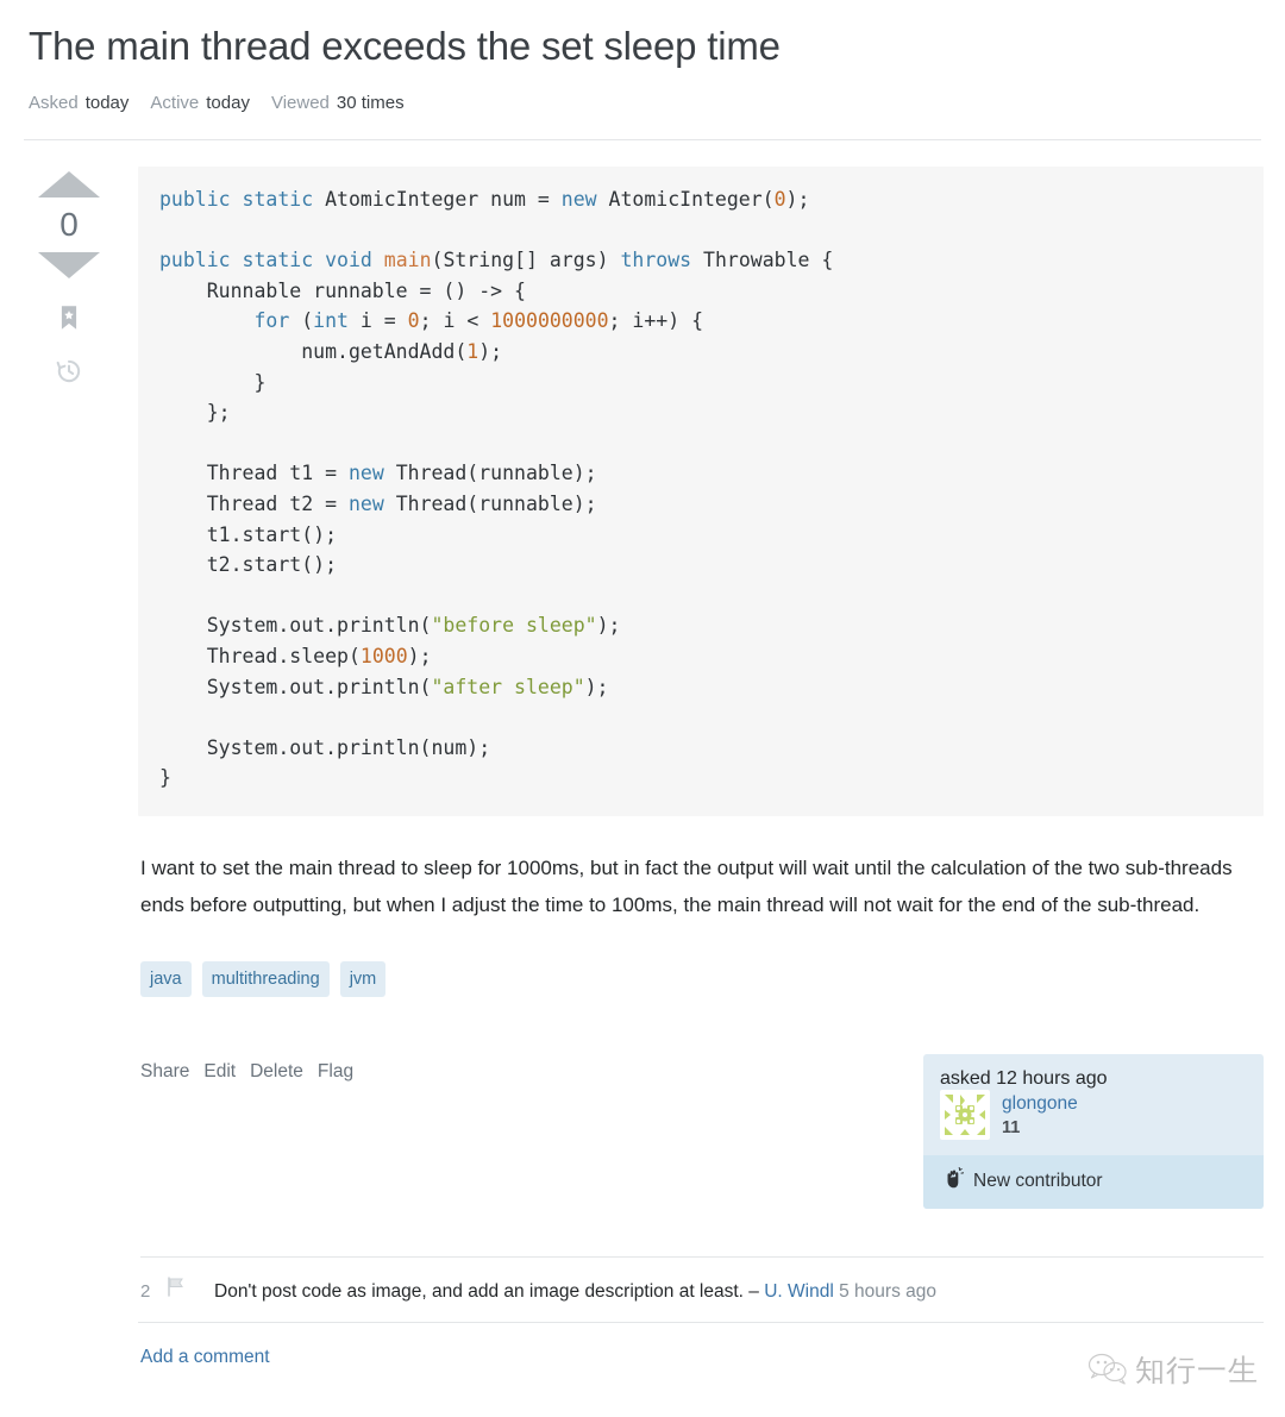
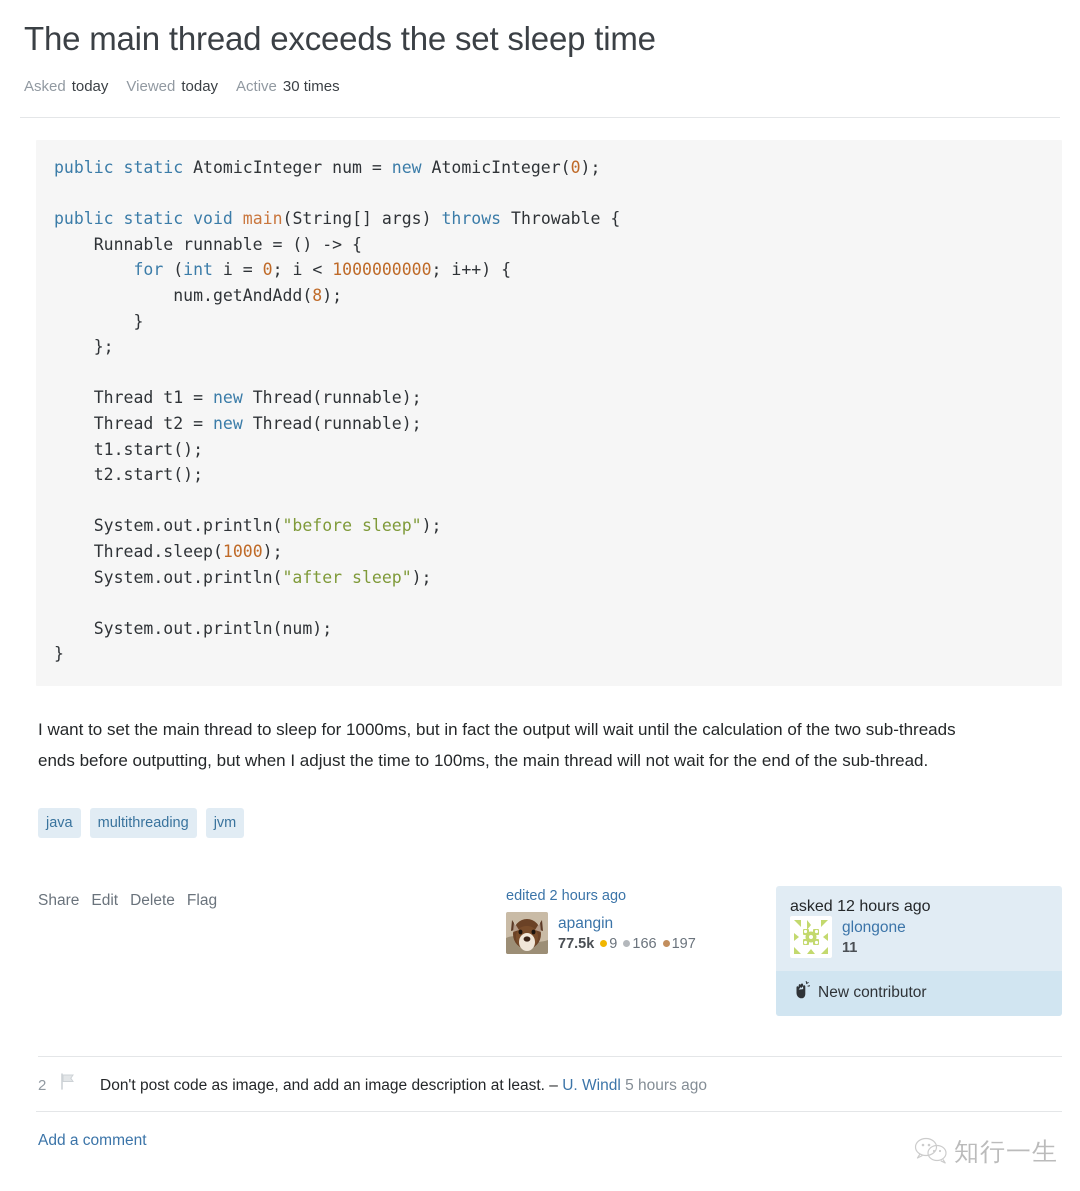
  The main thread exceeds the set sleep time
  Asked
  today
- Active
+ Viewed
  today
- Viewed
+ Active
  30 times
- 0
- public static AtomicInteger num = new AtomicInteger(0); public static void main(String[] args) throws Throwable { Runnable runnable = () -> { for (int i = 0; i < 1000000000; i++) { num.getAndAdd(1); } }; Thread t1 = new Thread(runnable); Thread t2 = new Thread(runnable); t1.start(); t2.start(); System.out.println("before sleep"); Thread.sleep(1000); System.out.println("after sleep"); System.out.println(num); }
+ public static AtomicInteger num = new AtomicInteger(0); public static void main(String[] args) throws Throwable { Runnable runnable = () -> { for (int i = 0; i < 1000000000; i++) { num.getAndAdd(8); } }; Thread t1 = new Thread(runnable); Thread t2 = new Thread(runnable); t1.start(); t2.start(); System.out.println("before sleep"); Thread.sleep(1000); System.out.println("after sleep"); System.out.println(num); }
  I want to set the main thread to sleep for 1000ms, but in fact the output will wait until the calculation of the two sub-threads ends before outputting, but when I adjust the time to 100ms, the main thread will not wait for the end of the sub-thread.
  java
  multithreading
  jvm
  Share
  Edit
  Delete
  Flag
+ edited 2 hours ago
+ apangin
+ 77.5k 9 166 197
  asked 12 hours ago
  glongone
  11
  New contributor
  2
  Don't post code as image, and add an image description at least. – U. Windl 5 hours ago
  Add a comment
  知行一生
